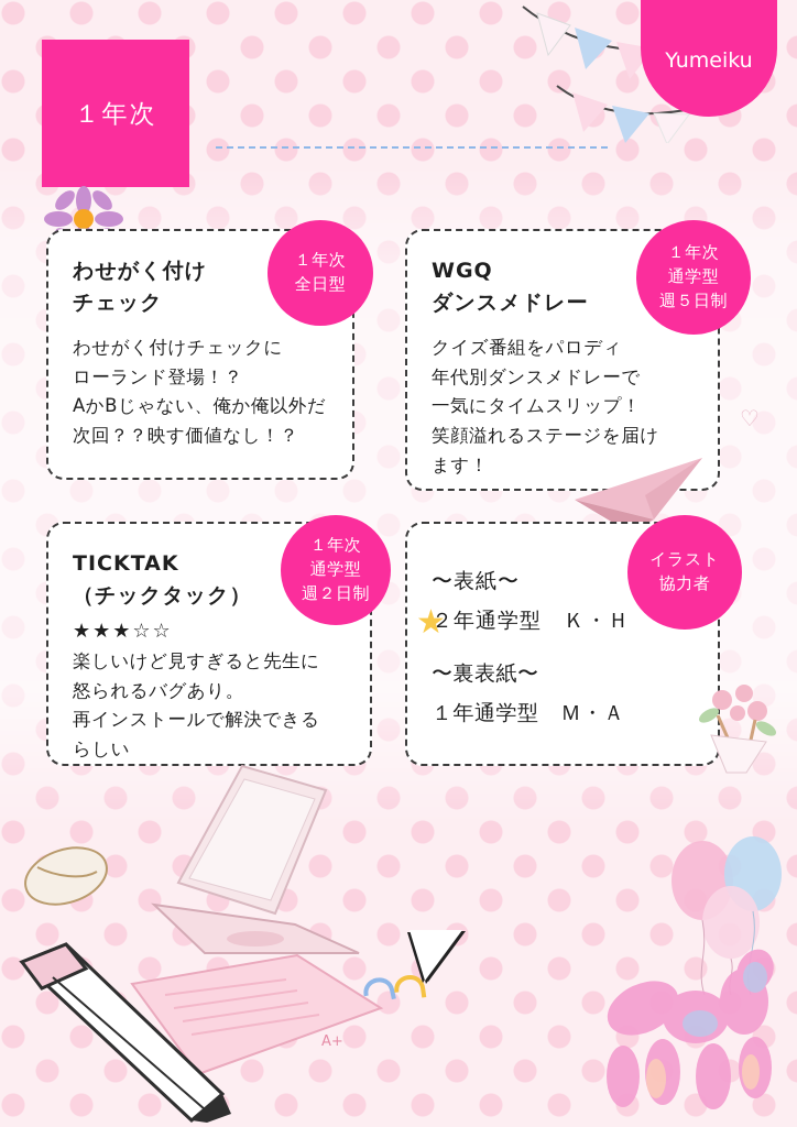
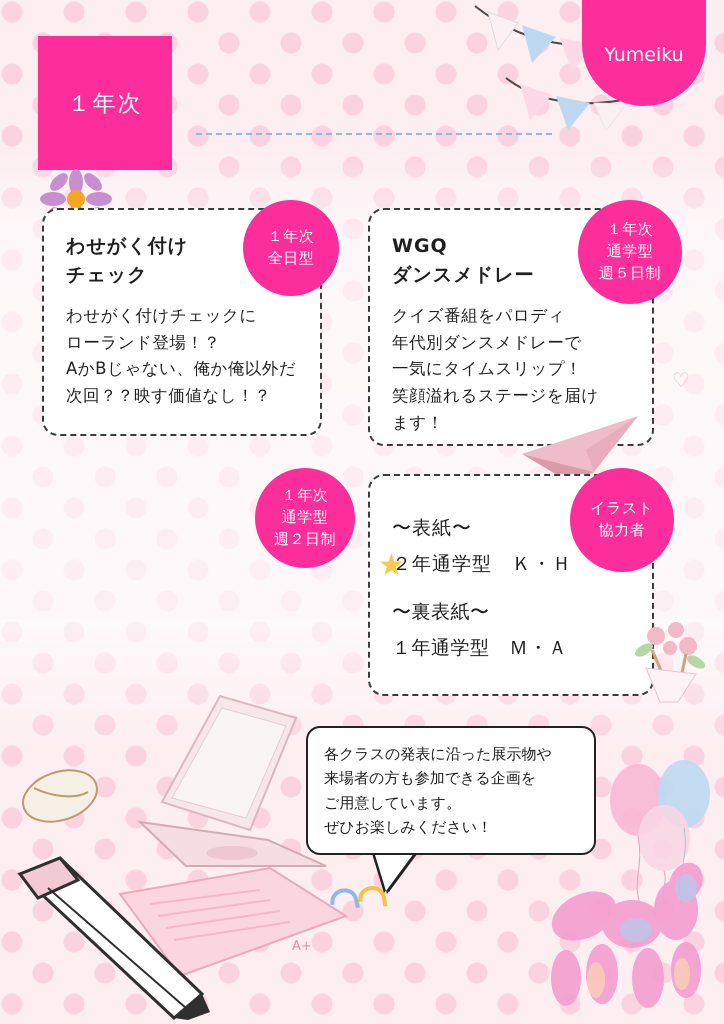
  １年次
  Yumeiku
  わせがく付け
  チェック
  わせがく付けチェックに
  ローランド登場！？
  AかBじゃない、俺か俺以外だ
  次回？？映す価値なし！？
  １年次
  全日型
  WGQ
  ダンスメドレー
  クイズ番組をパロディ
  年代別ダンスメドレーで
  一気にタイムスリップ！
  笑顔溢れるステージを届け
  ます！
  １年次
  通学型
  週５日制
  ♡
- TICKTAK
- （チックタック）
- ★★★☆☆
- 楽しいけど見すぎると先生に
- 怒られるバグあり。
- 再インストールで解決できる
- らしい
  １年次
  通学型
  週２日制
  〜表紙〜
  ２年通学型 Ｋ・Ｈ
  〜裏表紙〜
  １年通学型 Ｍ・Ａ
  ★
  イラスト
  協力者
  A+
+ 各クラスの発表に沿った展示物や
+ 来場者の方も参加できる企画を
+ ご用意しています。
+ ぜひお楽しみください！
